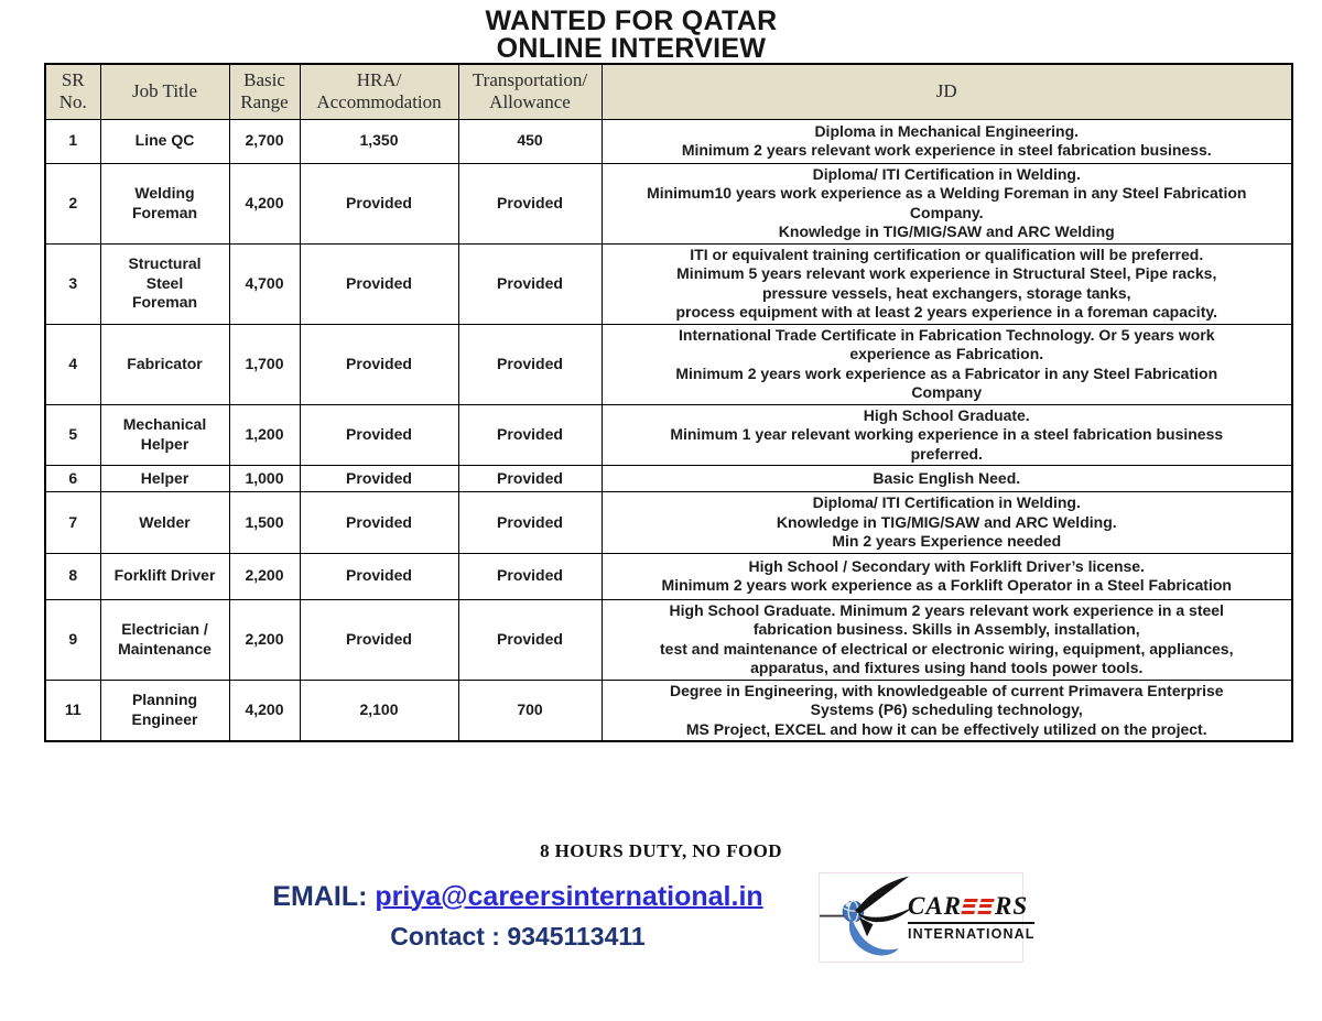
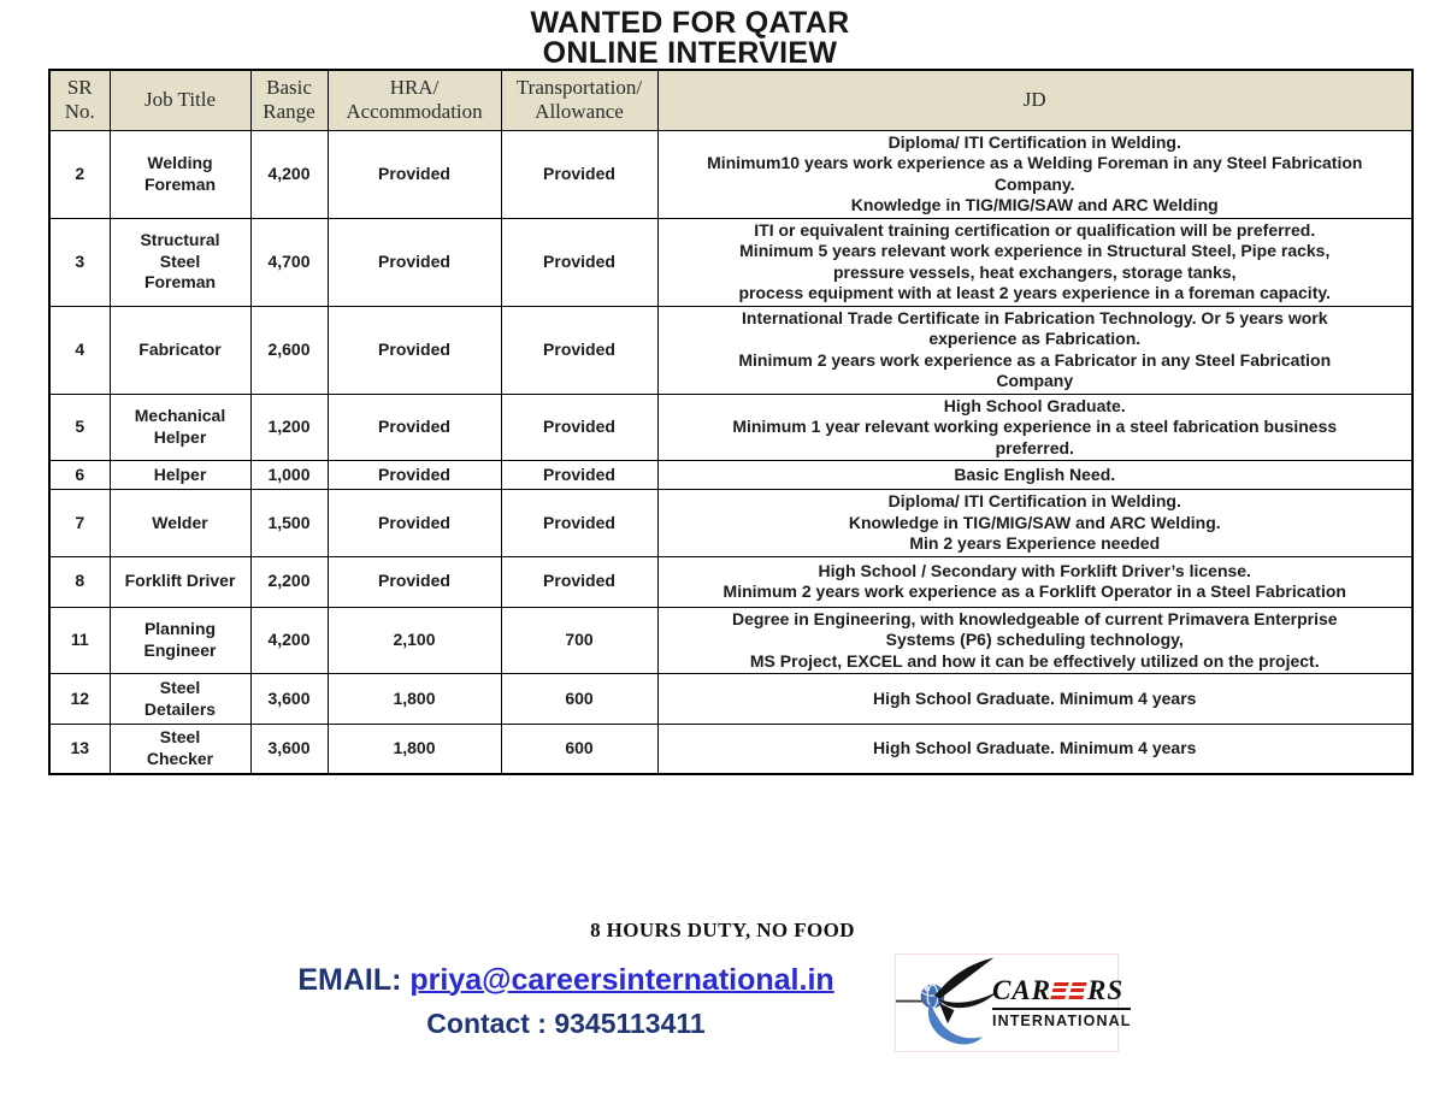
  WANTED FOR QATAR
  ONLINE INTERVIEW
  SR No.	Job Title	Basic Range	HRA/ Accommodation	Transportation/ Allowance	JD
- 1	Line QC	2,700	1,350	450	Diploma in Mechanical Engineering. Minimum 2 years relevant work experience in steel fabrication business.
  2	Welding Foreman	4,200	Provided	Provided	Diploma/ ITI Certification in Welding. Minimum10 years work experience as a Welding Foreman in any Steel Fabrication Company. Knowledge in TIG/MIG/SAW and ARC Welding
  3	Structural Steel Foreman	4,700	Provided	Provided	ITI or equivalent training certification or qualification will be preferred. Minimum 5 years relevant work experience in Structural Steel, Pipe racks, pressure vessels, heat exchangers, storage tanks, process equipment with at least 2 years experience in a foreman capacity.
- 4	Fabricator	1,700	Provided	Provided	International Trade Certificate in Fabrication Technology. Or 5 years work experience as Fabrication. Minimum 2 years work experience as a Fabricator in any Steel Fabrication Company
+ 4	Fabricator	2,600	Provided	Provided	International Trade Certificate in Fabrication Technology. Or 5 years work experience as Fabrication. Minimum 2 years work experience as a Fabricator in any Steel Fabrication Company
  5	Mechanical Helper	1,200	Provided	Provided	High School Graduate. Minimum 1 year relevant working experience in a steel fabrication business preferred.
  6	Helper	1,000	Provided	Provided	Basic English Need.
  7	Welder	1,500	Provided	Provided	Diploma/ ITI Certification in Welding. Knowledge in TIG/MIG/SAW and ARC Welding. Min 2 years Experience needed
  8	Forklift Driver	2,200	Provided	Provided	High School / Secondary with Forklift Driver’s license. Minimum 2 years work experience as a Forklift Operator in a Steel Fabrication
- 9	Electrician / Maintenance	2,200	Provided	Provided	High School Graduate. Minimum 2 years relevant work experience in a steel fabrication business. Skills in Assembly, installation, test and maintenance of electrical or electronic wiring, equipment, appliances, apparatus, and fixtures using hand tools power tools.
  11	Planning Engineer	4,200	2,100	700	Degree in Engineering, with knowledgeable of current Primavera Enterprise Systems (P6) scheduling technology, MS Project, EXCEL and how it can be effectively utilized on the project.
+ 12	Steel Detailers	3,600	1,800	600	High School Graduate. Minimum 4 years
+ 13	Steel Checker	3,600	1,800	600	High School Graduate. Minimum 4 years
  8 HOURS DUTY, NO FOOD
  EMAIL: priya@careersinternational.in
  Contact : 9345113411
  CAR
  RS
  INTERNATIONAL
